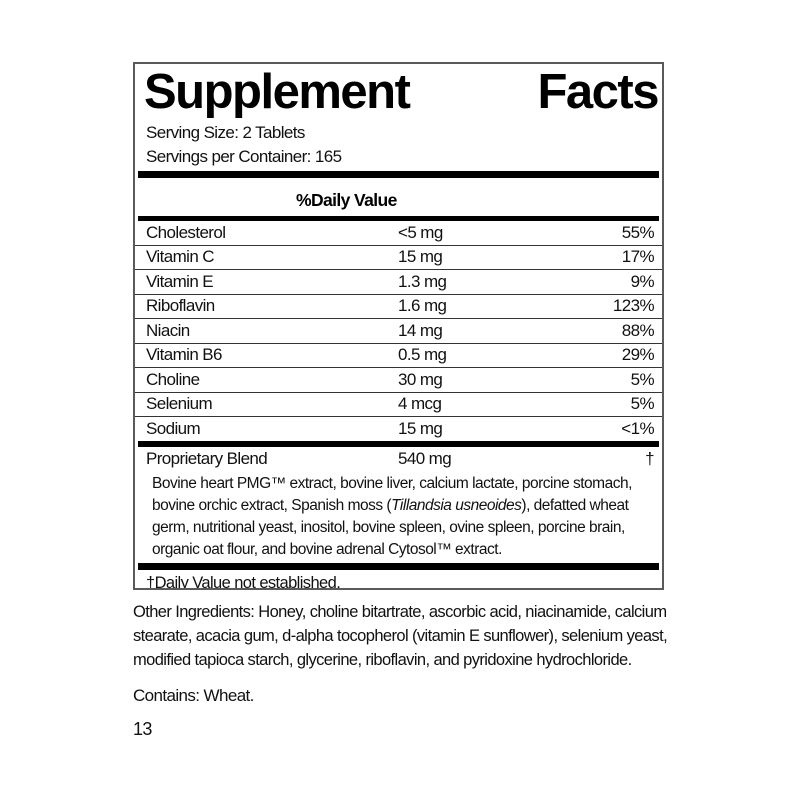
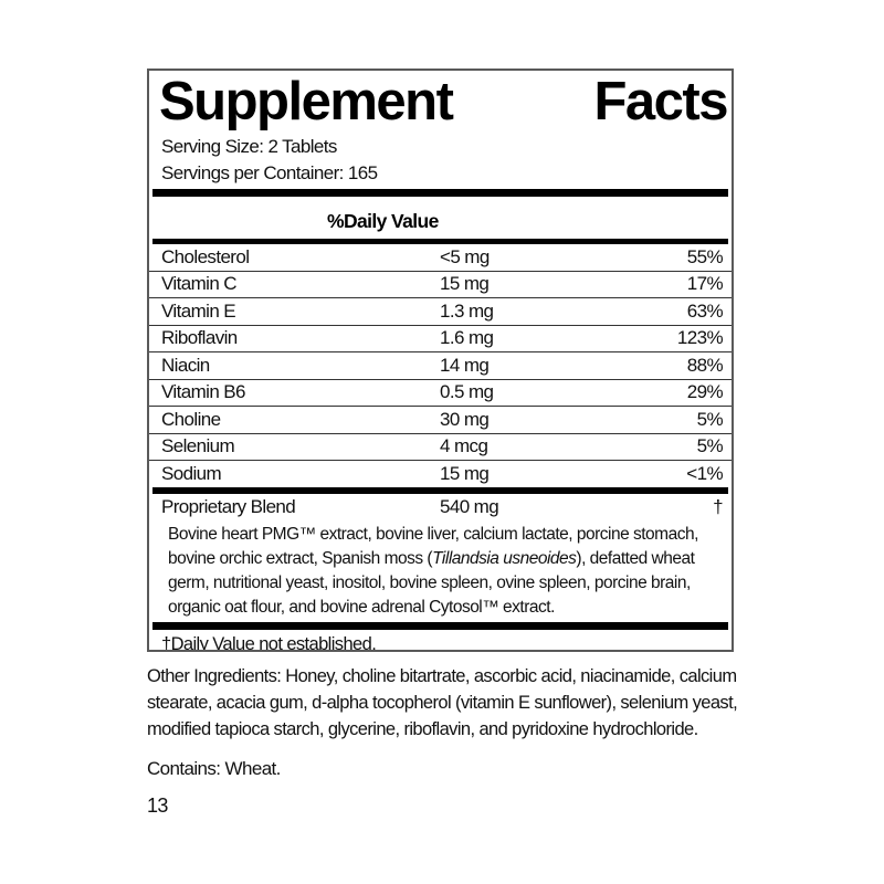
  Supplement Facts
  Serving Size: 2 Tablets
  Servings per Container: 165
  %Daily Value
  Cholesterol
  <5 mg
  55%
  Vitamin C
  15 mg
  17%
  Vitamin E
  1.3 mg
- 9%
+ 63%
  Riboflavin
  1.6 mg
  123%
  Niacin
  14 mg
  88%
  Vitamin B6
  0.5 mg
  29%
  Choline
  30 mg
  5%
  Selenium
  4 mcg
  5%
  Sodium
  15 mg
  <1%
  Proprietary Blend
  540 mg
  †
  Bovine heart PMG™ extract, bovine liver, calcium lactate, porcine stomach,
  bovine orchic extract, Spanish moss (Tillandsia usneoides), defatted wheat
  germ, nutritional yeast, inositol, bovine spleen, ovine spleen, porcine brain,
  organic oat flour, and bovine adrenal Cytosol™ extract.
  †Daily Value not established.
  Other Ingredients: Honey, choline bitartrate, ascorbic acid, niacinamide, calcium stearate, acacia gum, d-alpha tocopherol (vitamin E sunflower), selenium yeast, modified tapioca starch, glycerine, riboflavin, and pyridoxine hydrochloride.
  Contains: Wheat.
  13
